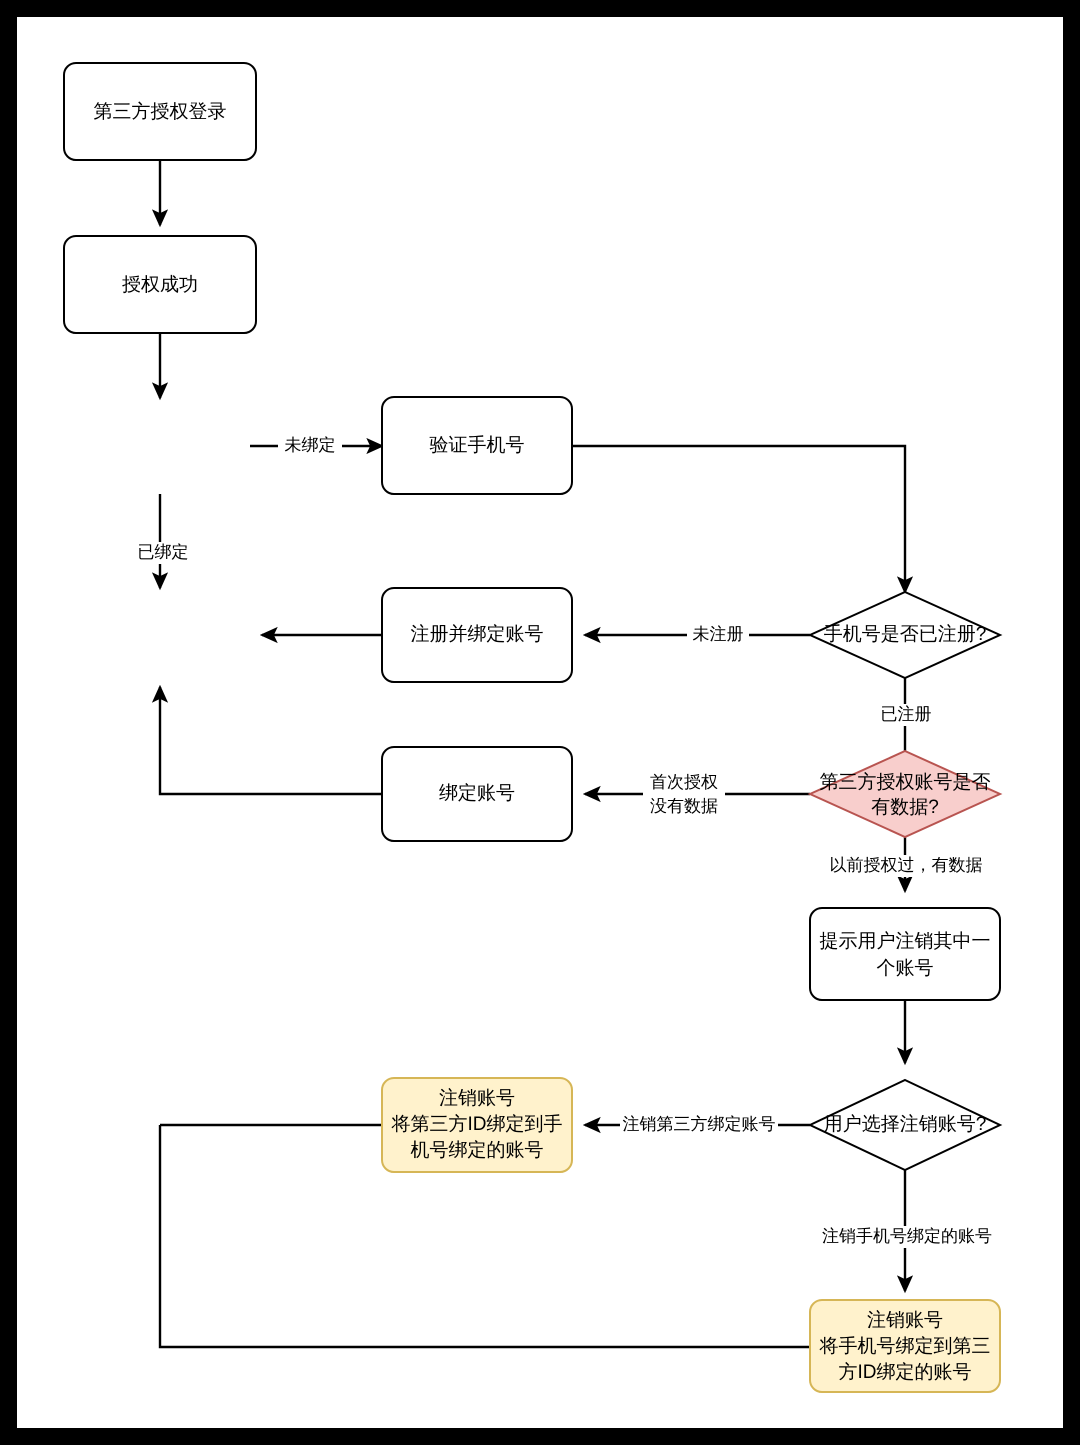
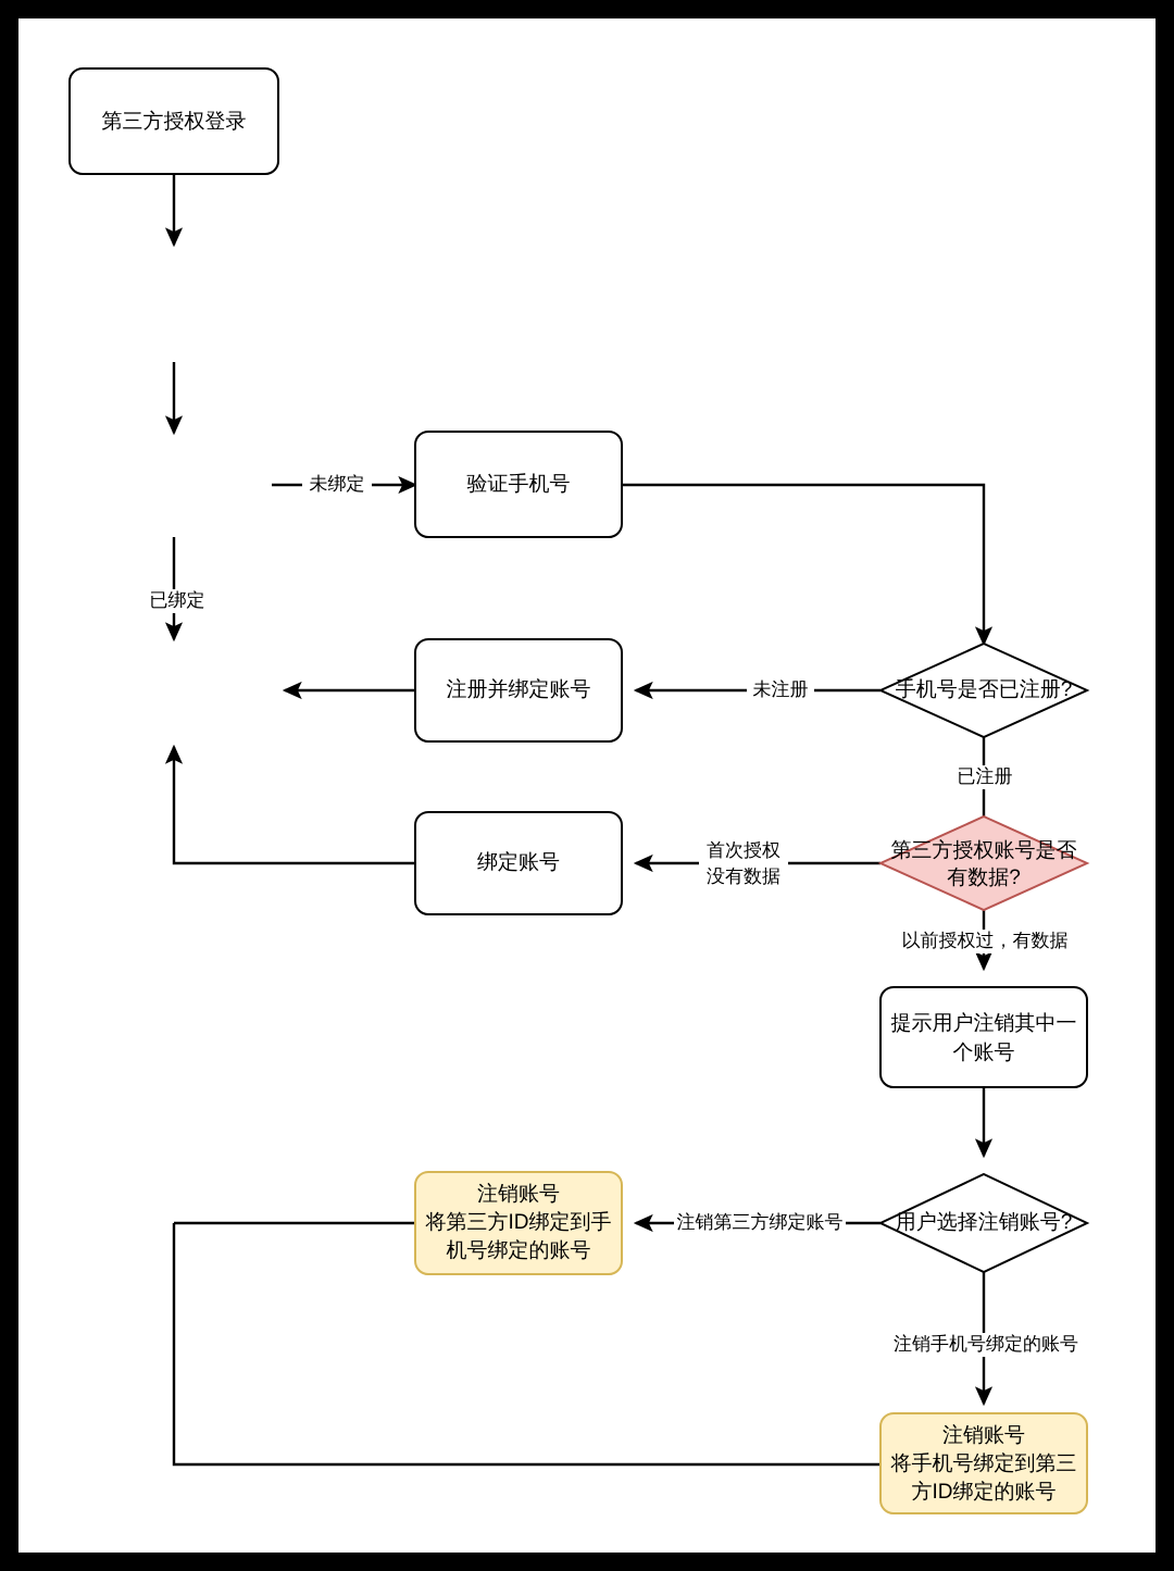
  第三方授权登录
- 授权成功
  验证手机号
  注册并绑定账号
  手机号是否已注册?
  绑定账号
  第三方授权账号是否
  有数据?
  提示用户注销其中一
  个账号
  注销账号
  将第三方ID绑定到手
  机号绑定的账号
  用户选择注销账号?
  注销账号
  将手机号绑定到第三
  方ID绑定的账号
  未绑定
  已绑定
  未注册
  已注册
  首次授权
  没有数据
  以前授权过，有数据
  注销第三方绑定账号
  注销手机号绑定的账号
